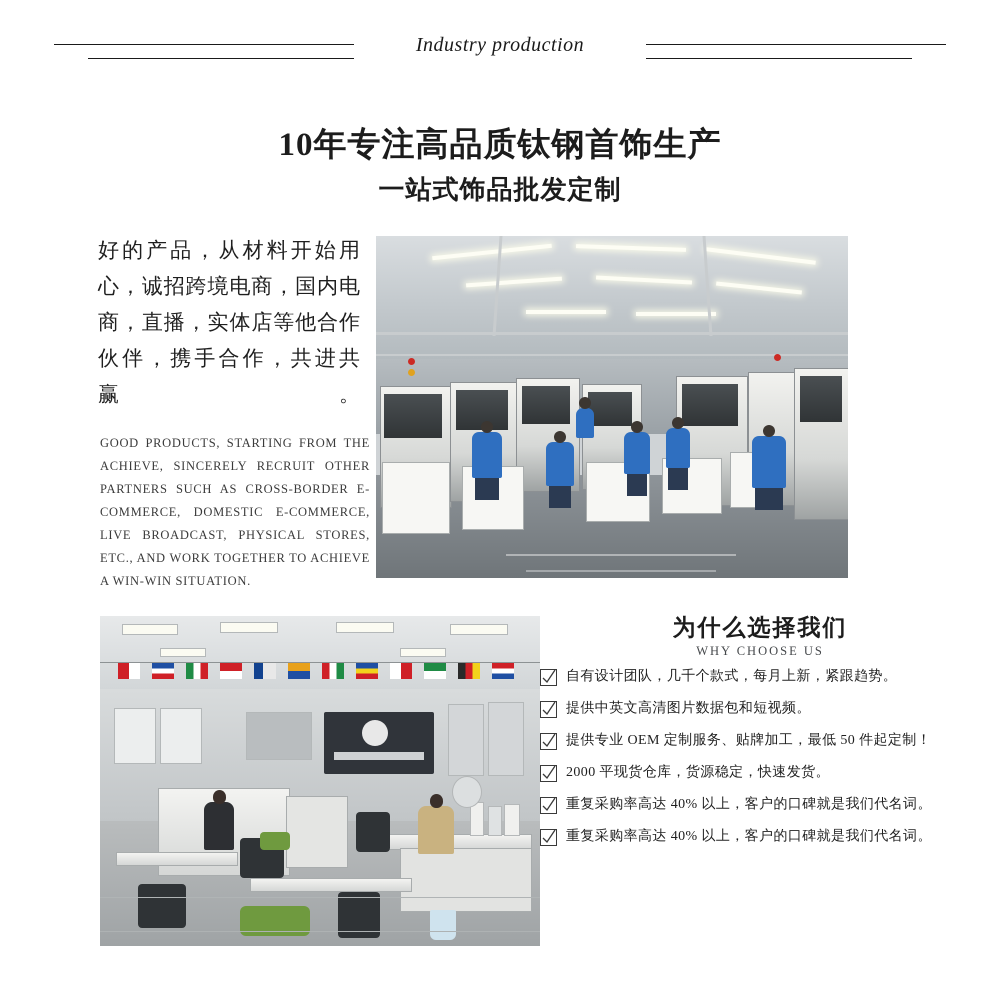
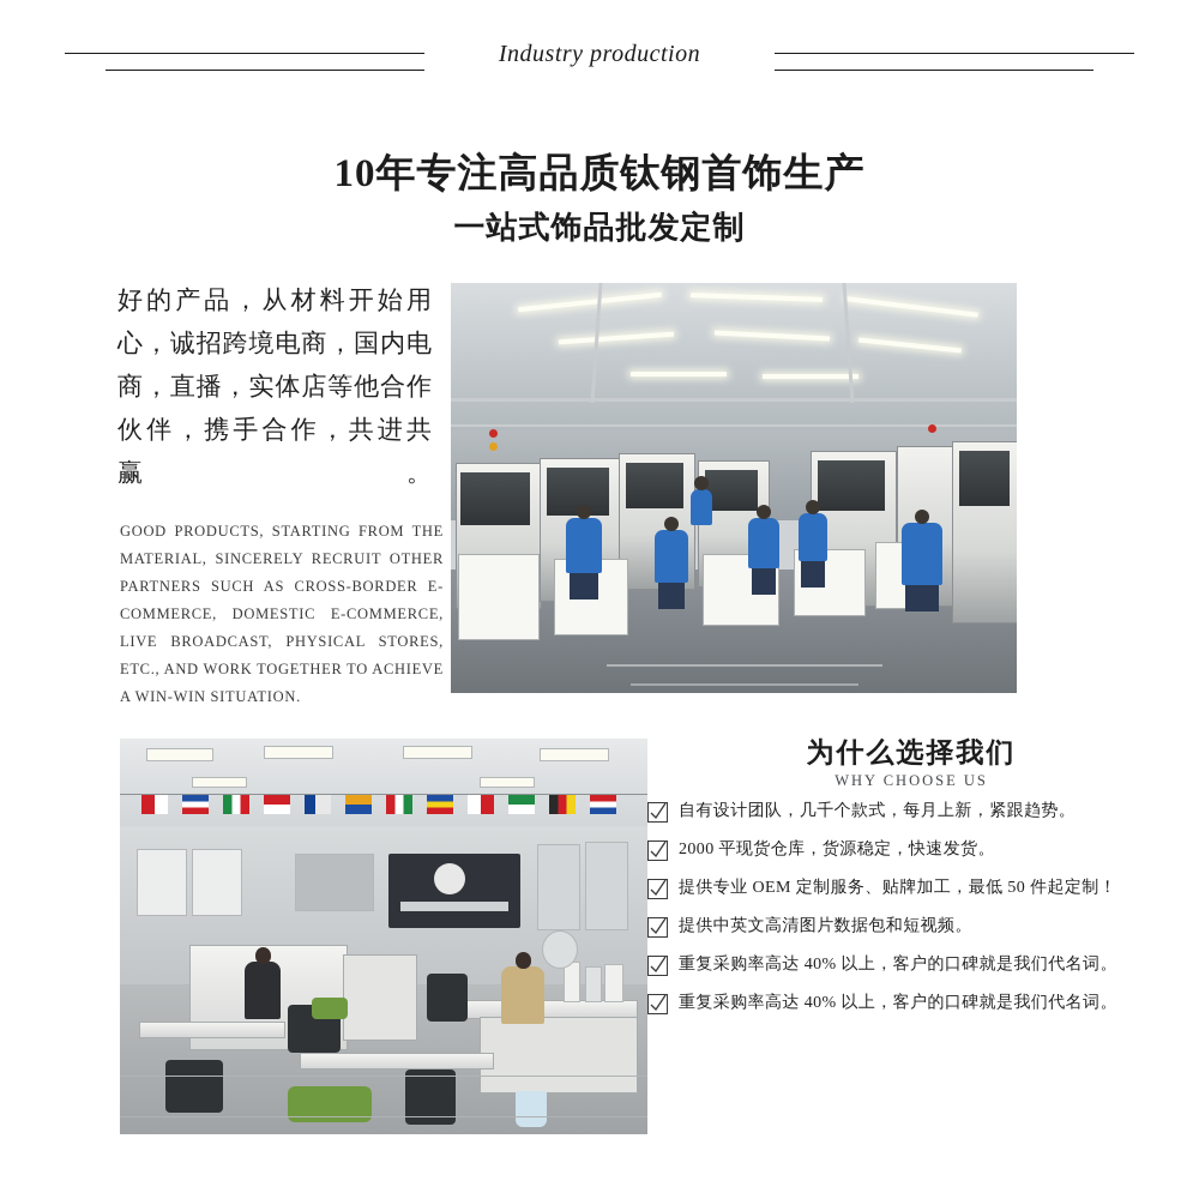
  Industry production
  10年专注高品质钛钢首饰生产
  一站式饰品批发定制
  好的产品，从材料开始用心，诚招跨境电商，国内电商，直播，实体店等他合作伙伴，携手合作，共进共赢。
- GOOD PRODUCTS, STARTING FROM THE ACHIEVE, SINCERELY RECRUIT OTHER PARTNERS SUCH AS CROSS-BORDER E-COMMERCE, DOMESTIC E-COMMERCE, LIVE BROADCAST, PHYSICAL STORES, ETC., AND WORK TOGETHER TO ACHIEVE A WIN-WIN SITUATION.
+ GOOD PRODUCTS, STARTING FROM THE MATERIAL, SINCERELY RECRUIT OTHER PARTNERS SUCH AS CROSS-BORDER E-COMMERCE, DOMESTIC E-COMMERCE, LIVE BROADCAST, PHYSICAL STORES, ETC., AND WORK TOGETHER TO ACHIEVE A WIN-WIN SITUATION.
  为什么选择我们
  WHY CHOOSE US
  自有设计团队，几千个款式，每月上新，紧跟趋势。
- 提供中英文高清图片数据包和短视频。
+ 2000 平现货仓库，货源稳定，快速发货。
  提供专业 OEM 定制服务、贴牌加工，最低 50 件起定制！
- 2000 平现货仓库，货源稳定，快速发货。
+ 提供中英文高清图片数据包和短视频。
  重复采购率高达 40% 以上，客户的口碑就是我们代名词。
  重复采购率高达 40% 以上，客户的口碑就是我们代名词。
